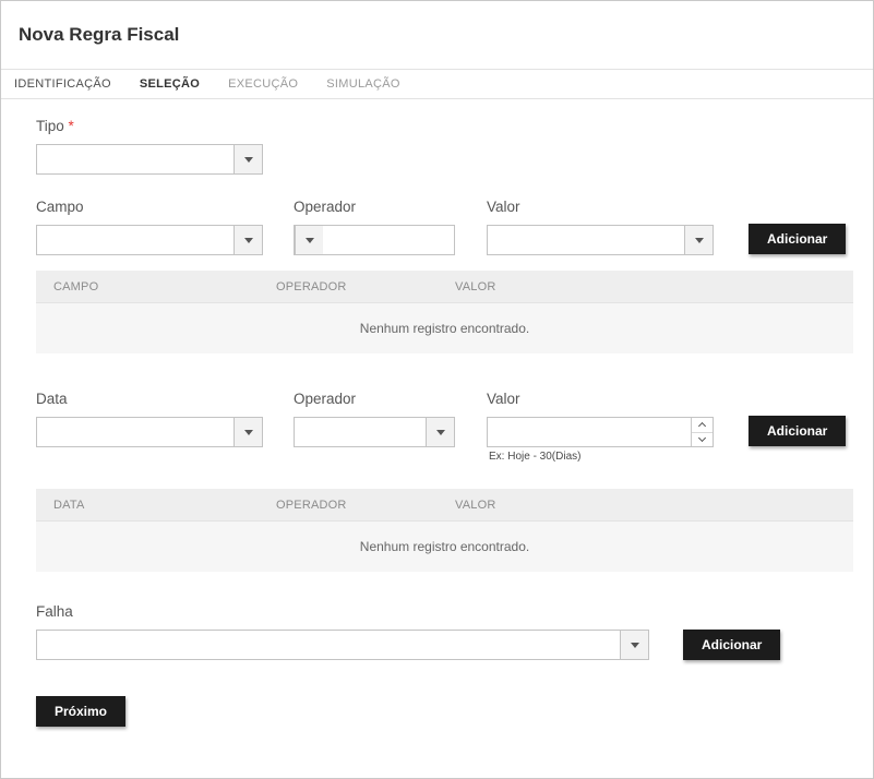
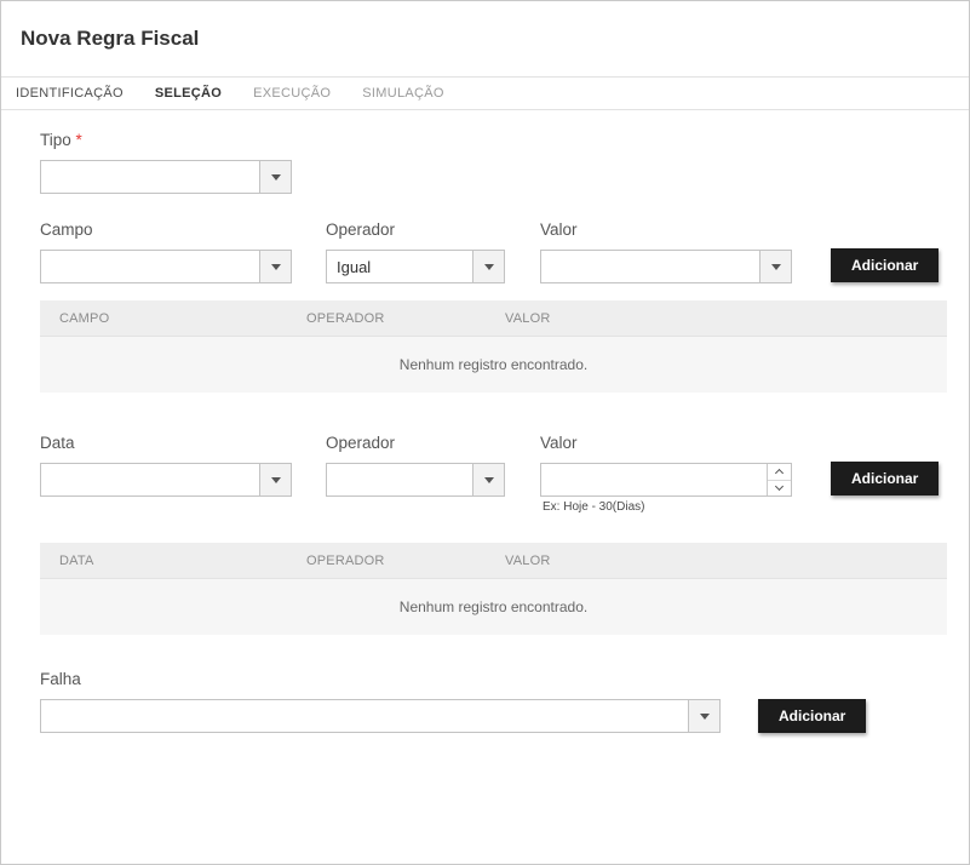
  Nova Regra Fiscal
  IDENTIFICAÇÃO
  SELEÇÃO
  EXECUÇÃO
  SIMULAÇÃO
  Tipo *
  Campo
  Operador
+ Igual
  Valor
  Adicionar
  CAMPO
  OPERADOR
  VALOR
  Nenhum registro encontrado.
  Data
  Operador
  Valor
  Ex: Hoje - 30(Dias)
  Adicionar
  DATA
  OPERADOR
  VALOR
  Nenhum registro encontrado.
  Falha
  Adicionar
- Próximo
